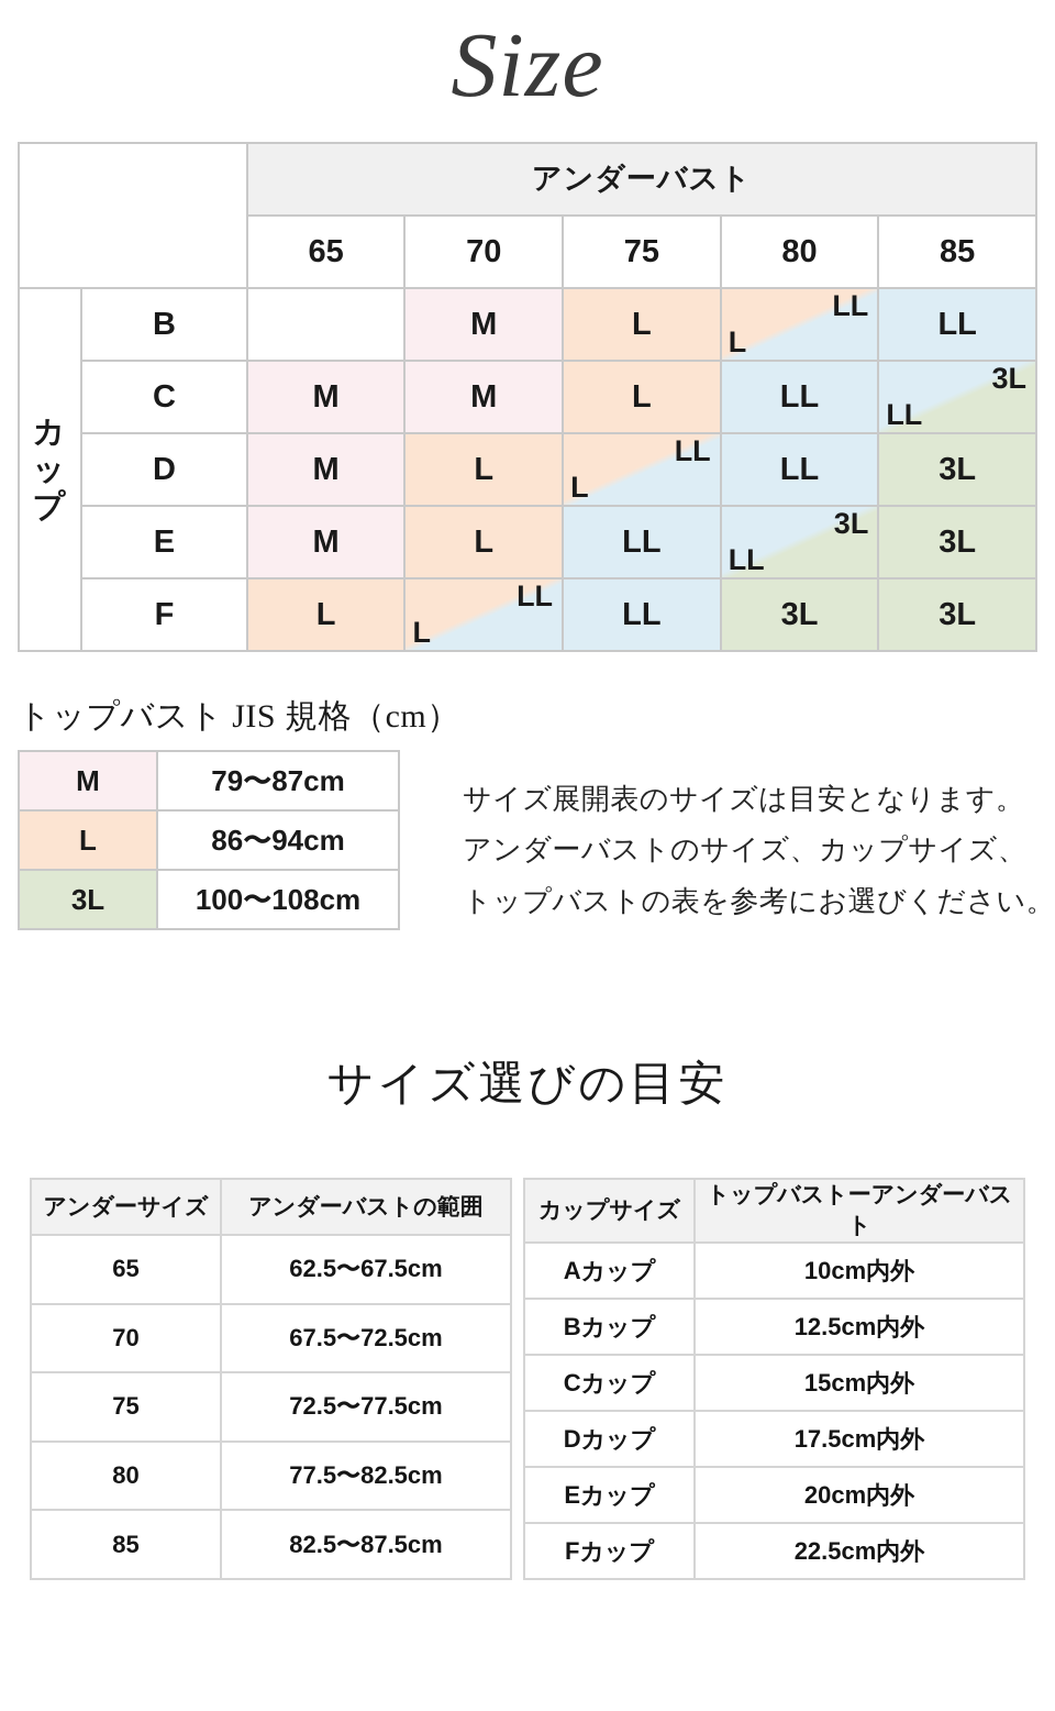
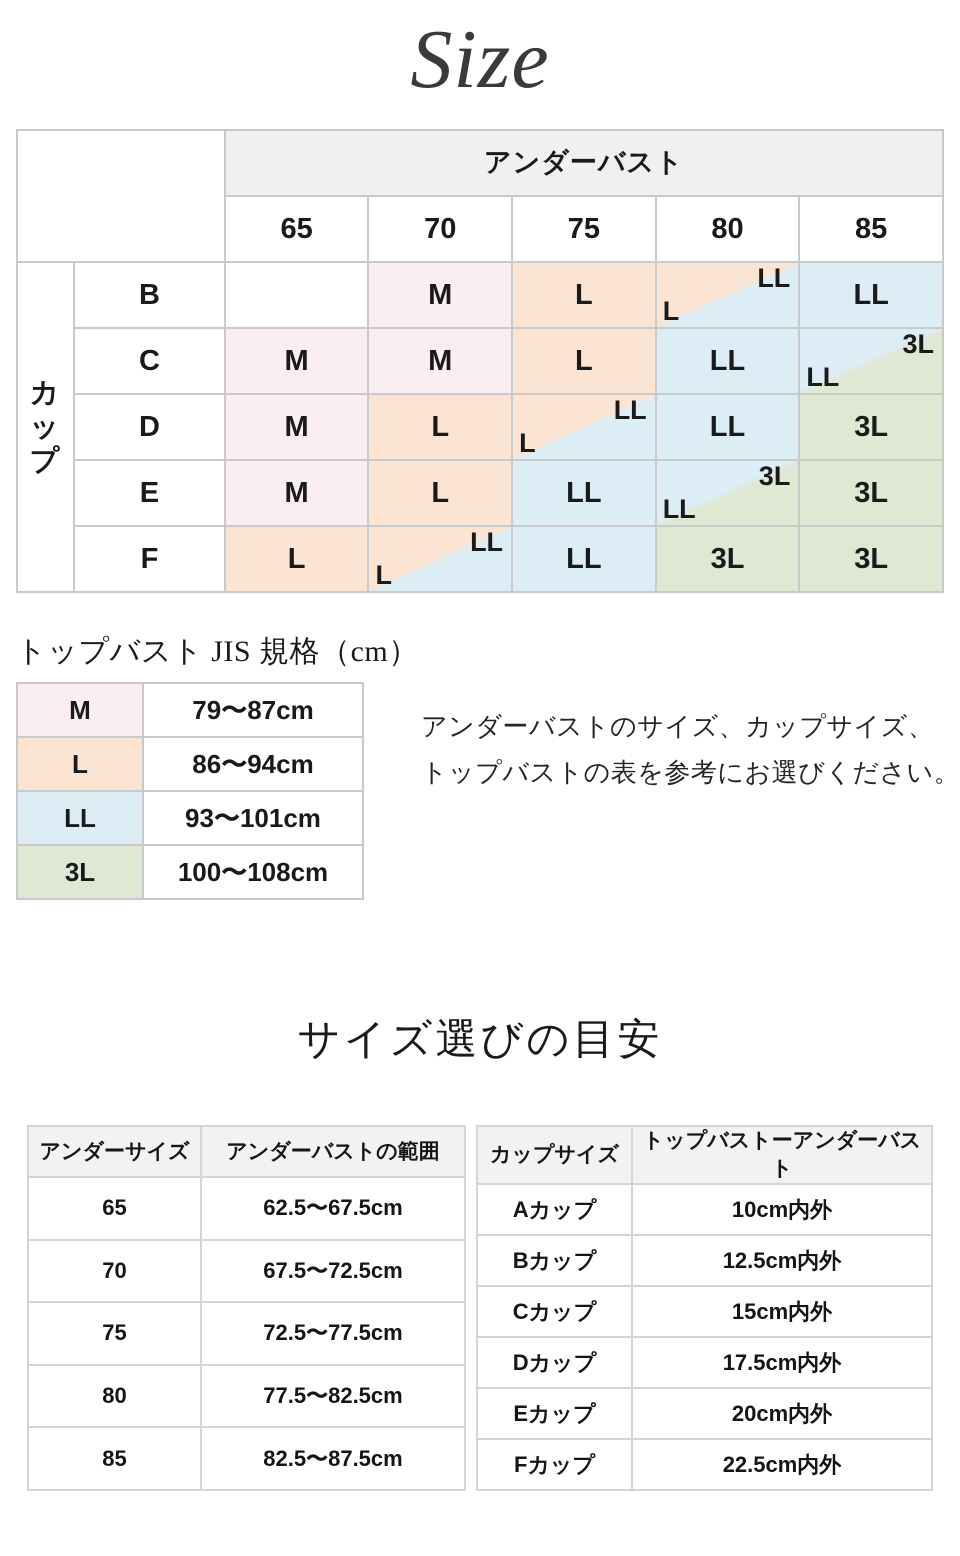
  Size
  	アンダーバスト
  65	70	75	80	85
  カップ	B		M	L	LLL	LL
  C	M	M	L	LL	LL3L
  D	M	L	LLL	LL	3L
  E	M	L	LL	LL3L	3L
  F	L	LLL	LL	3L	3L
  トップバスト JIS 規格（cm）
  M	79〜87cm
  L	86〜94cm
+ LL	93〜101cm
  3L	100〜108cm
- サイズ展開表のサイズは目安となります。
  アンダーバストのサイズ、カップサイズ、
  トップバストの表を参考にお選びください。
  サイズ選びの目安
  アンダーサイズ	アンダーバストの範囲
  65	62.5〜67.5cm
  70	67.5〜72.5cm
  75	72.5〜77.5cm
  80	77.5〜82.5cm
  85	82.5〜87.5cm
  カップサイズ	トップバストーアンダーバスト
  Aカップ	10cm内外
  Bカップ	12.5cm内外
  Cカップ	15cm内外
  Dカップ	17.5cm内外
  Eカップ	20cm内外
  Fカップ	22.5cm内外
